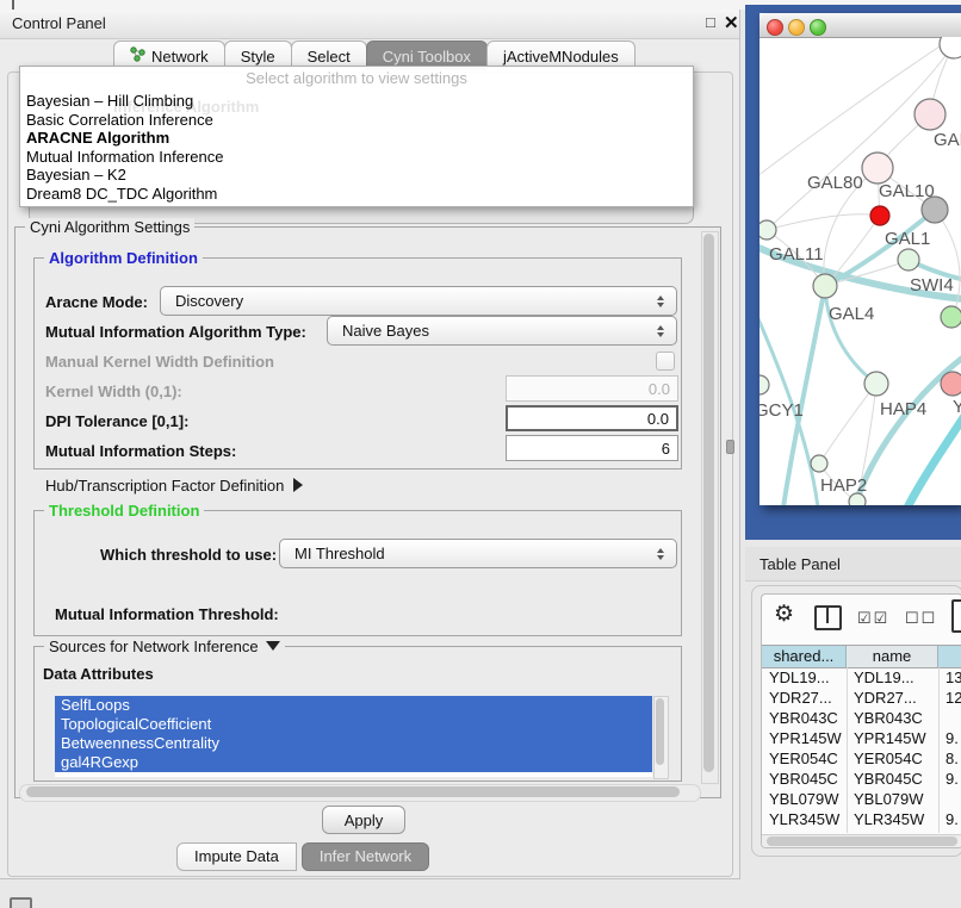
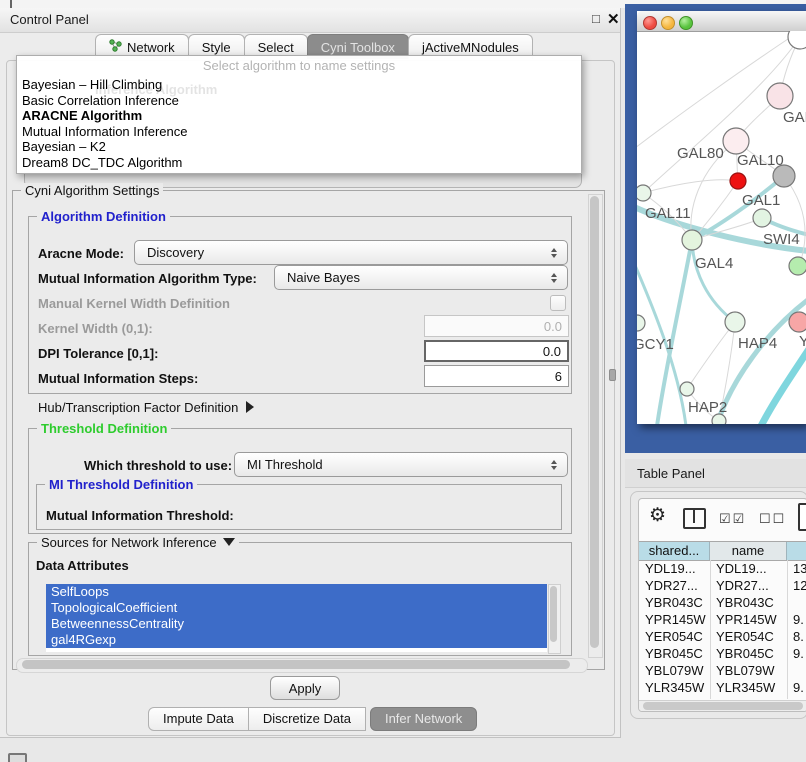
  Control Panel
  □
  ✕
  Network
  Style
  Select
  Cyni Toolbox
  jActiveMNodules
- Select algorithm to view settings
+ Select algorithm to name settings
  Inference Algorithm
  Bayesian – Hill Climbing
  Basic Correlation Inference
  ARACNE Algorithm
  Mutual Information Inference
  Bayesian – K2
  Dream8 DC_TDC Algorithm
  Cyni Algorithm Settings
  Algorithm Definition
  Aracne Mode:
  Discovery
  Mutual Information Algorithm Type:
  Naive Bayes
  Manual Kernel Width Definition
  Kernel Width (0,1):
  0.0
  DPI Tolerance [0,1]:
  0.0
  Mutual Information Steps:
  6
  Hub/Transcription Factor Definition
  Threshold Definition
  Which threshold to use:
  MI Threshold
+ MI Threshold Definition
  Mutual Information Threshold:
  Sources for Network Inference
  Data Attributes
  SelfLoops
  TopologicalCoefficient
  BetweennessCentrality
  gal4RGexp
  Apply
  Impute Data
+ Discretize Data
  Infer Network
  GAL80
  GAL10
  GAL11
  GAL1
  SWI4
  GAL4
  GCY1
  HAP4
  Y
  HAP2
  Table Panel
  ⚙
  ☑☑
  ☐☐
  shared...
  name
  YDL19...
  YDL19...
  13
  YDR27...
  YDR27...
  12
  YBR043C
  YBR043C
  YPR145W
  YPR145W
  9.
  YER054C
  YER054C
  8.
  YBR045C
  YBR045C
  9.
  YBL079W
  YBL079W
  YLR345W
  YLR345W
  9.
